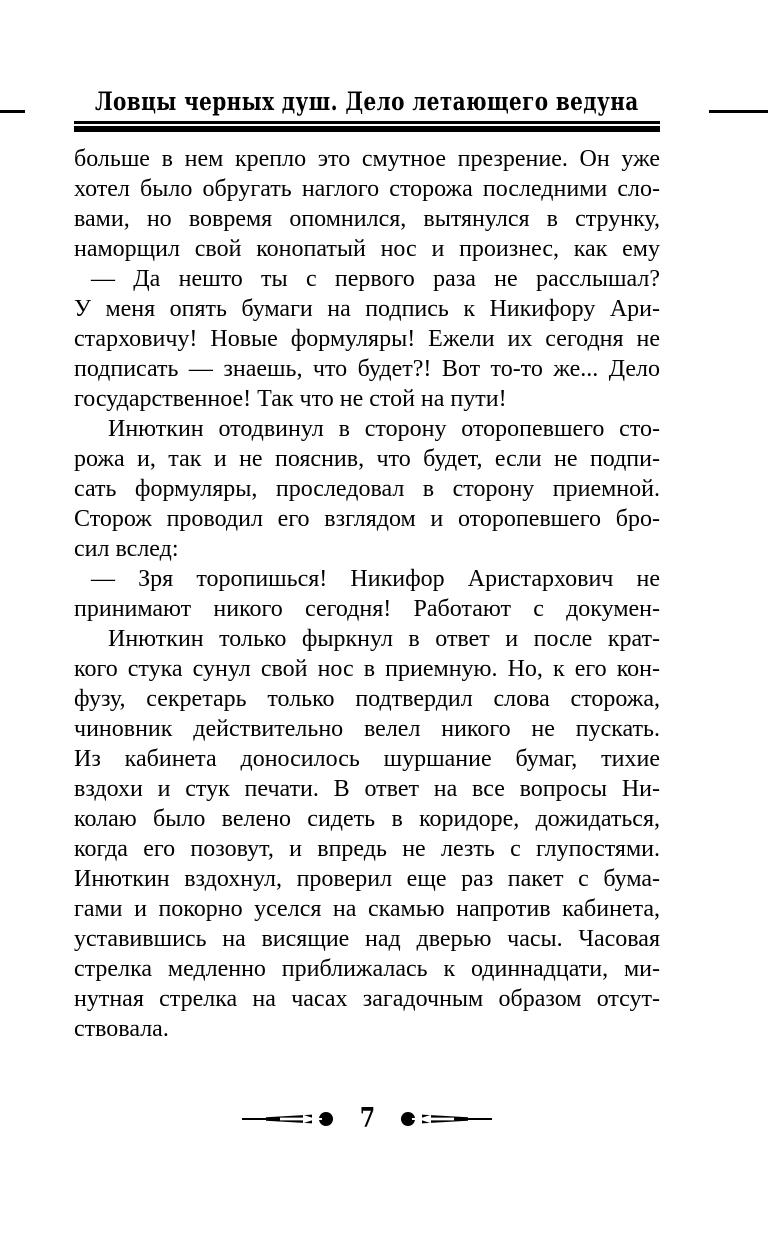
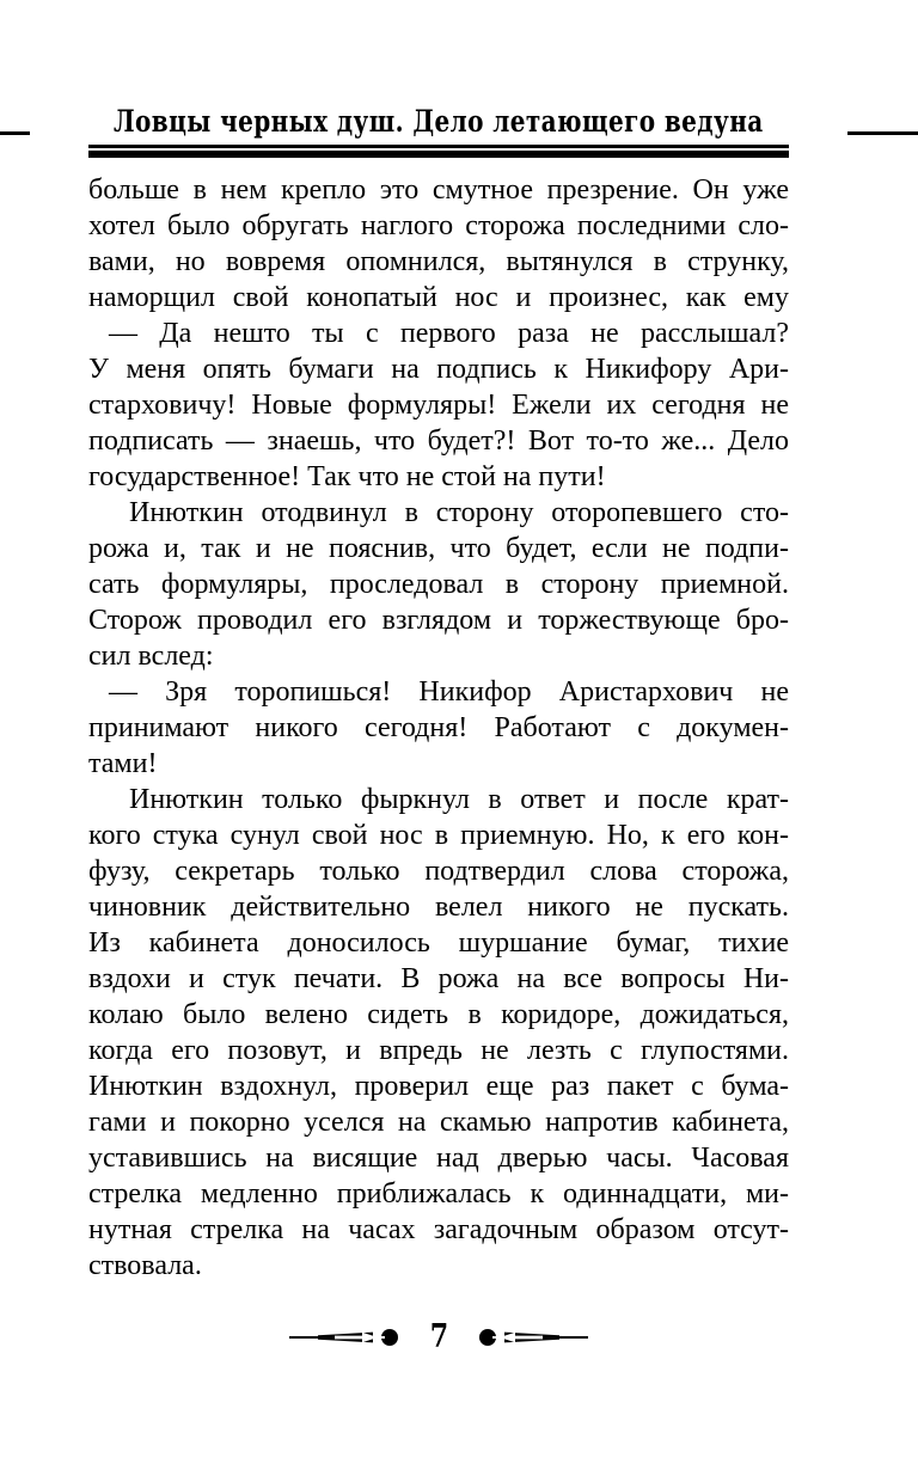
  Ловцы черных душ. Дело летающего ведуна
  больше в нем крепло это смутное презрение. Он уже
  хотел было обругать наглого сторожа последними сло-
  вами, но вовремя опомнился, вытянулся в струнку,
  наморщил свой конопатый нос и произнес, как ему
  — Да нешто ты с первого раза не расслышал?
  У меня опять бумаги на подпись к Никифору Ари-
  старховичу! Новые формуляры! Ежели их сегодня не
  подписать — знаешь, что будет?! Вот то-то же... Дело
  государственное! Так что не стой на пути!
  Инюткин отодвинул в сторону оторопевшего сто-
  рожа и, так и не пояснив, что будет, если не подпи-
  сать формуляры, проследовал в сторону приемной.
- Сторож проводил его взглядом и оторопевшего бро-
+ Сторож проводил его взглядом и торжествующе бро-
  сил вслед:
  — Зря торопишься! Никифор Аристархович не
  принимают никого сегодня! Работают с докумен-
+ тами!
  Инюткин только фыркнул в ответ и после крат-
  кого стука сунул свой нос в приемную. Но, к его кон-
  фузу, секретарь только подтвердил слова сторожа,
  чиновник действительно велел никого не пускать.
  Из кабинета доносилось шуршание бумаг, тихие
- вздохи и стук печати. В ответ на все вопросы Ни-
+ вздохи и стук печати. В рожа на все вопросы Ни-
  колаю было велено сидеть в коридоре, дожидаться,
  когда его позовут, и впредь не лезть с глупостями.
  Инюткин вздохнул, проверил еще раз пакет с бума-
  гами и покорно уселся на скамью напротив кабинета,
  уставившись на висящие над дверью часы. Часовая
  стрелка медленно приближалась к одиннадцати, ми-
  нутная стрелка на часах загадочным образом отсут-
  ствовала.
  7
